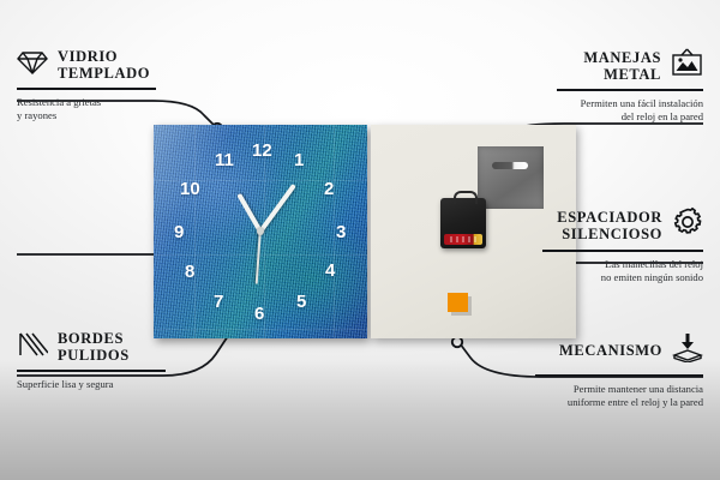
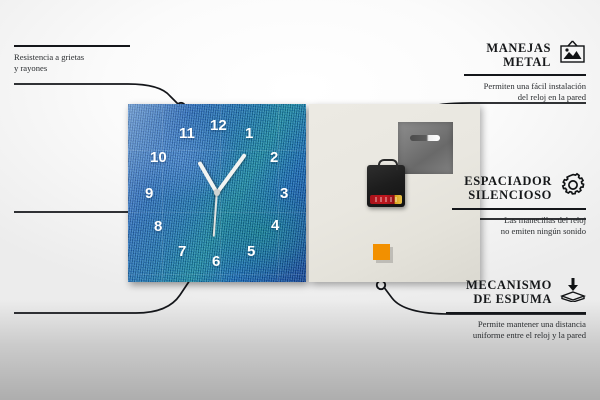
  12
  1
  2
  3
  4
  5
  6
  7
  8
  9
  10
  11
- VIDRIO
- TEMPLADO
  Resistencia a grietas
  y rayones
- BORDES
- PULIDOS
- Superficie lisa y segura
  MANEJAS
  METAL
  Permiten una fácil instalación
  del reloj en la pared
  ESPACIADOR
  SILENCIOSO
  Las manecillas del reloj
  no emiten ningún sonido
  MECANISMO
+ DE ESPUMA
  Permite mantener una distancia
  uniforme entre el reloj y la pared
